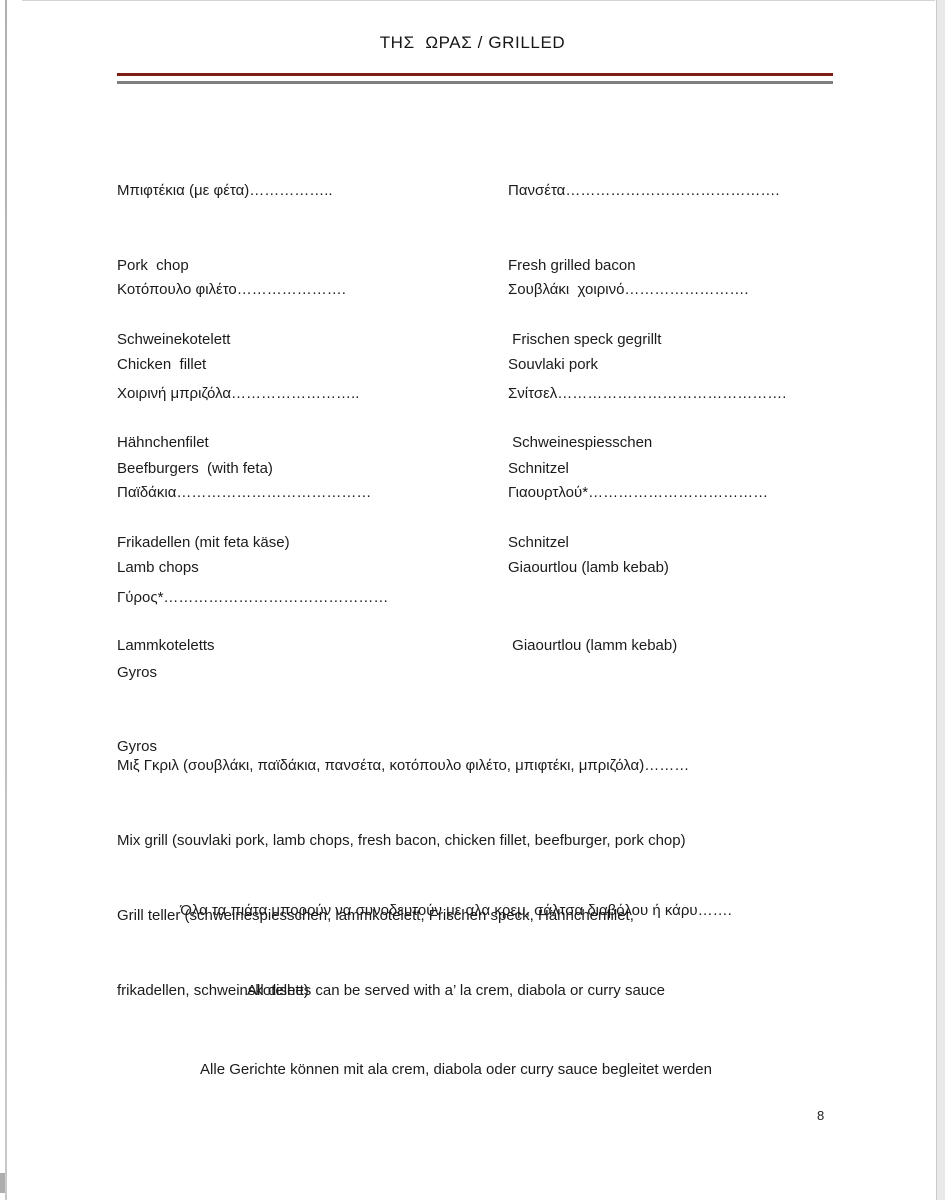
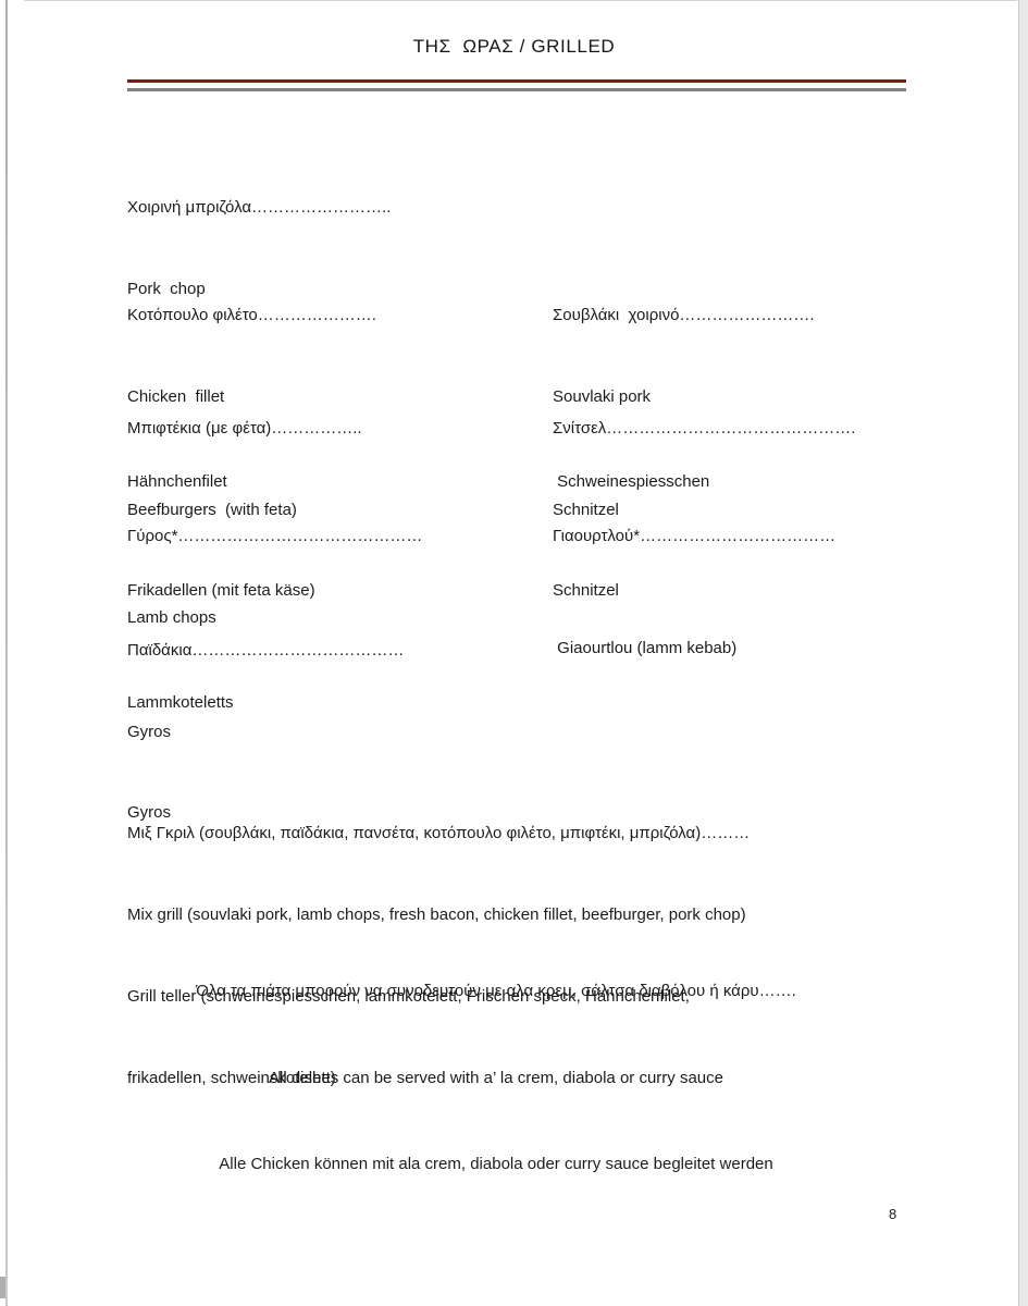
  ΤΗΣ ΩΡΑΣ / GRILLED
- Μπιφτέκια (με φέτα)……………..
+ Χοιρινή μπριζόλα……………………..
  Pork chop
- Schweinekotelett
- Πανσέτα…………………………………….
- Fresh grilled bacon
- Frischen speck gegrillt
  Κοτόπουλο φιλέτο………………….
  Chicken fillet
  Hähnchenfilet
  Σουβλάκι χοιρινό…………………….
  Souvlaki pork
  Schweinespiesschen
- Χοιρινή μπριζόλα……………………..
+ Μπιφτέκια (με φέτα)……………..
  Beefburgers (with feta)
  Frikadellen (mit feta käse)
  Σνίτσελ……………………………………….
  Schnitzel
  Schnitzel
- Παϊδάκια…………………………………
+ Γύρος*………………………………………
  Lamb chops
  Lammkoteletts
  Γιαουρτλού*………………………………
- Giaourtlou (lamb kebab)
  Giaourtlou (lamm kebab)
- Γύρος*………………………………………
+ Παϊδάκια…………………………………
  Gyros
  Gyros
  Μιξ Γκριλ (σουβλάκι, παϊδάκια, πανσέτα, κοτόπουλο φιλέτο, μπιφτέκι, μπριζόλα)………
  Mix grill (souvlaki pork, lamb chops, fresh bacon, chicken fillet, beefburger, pork chop)
  Grill teller (schweinespiesschen, lammkotelett, Frischen speck, Hähnchenfilet,
  frikadellen, schweinskotelett)
  Όλα τα πιάτα μπορούν να συνοδευτούν με αλα κρεμ, σάλτσα διαβόλου ή κάρυ…….
  All dishes can be served with a’ la crem, diabola or curry sauce
- Alle Gerichte können mit ala crem, diabola oder curry sauce begleitet werden
+ Alle Chicken können mit ala crem, diabola oder curry sauce begleitet werden
  8
